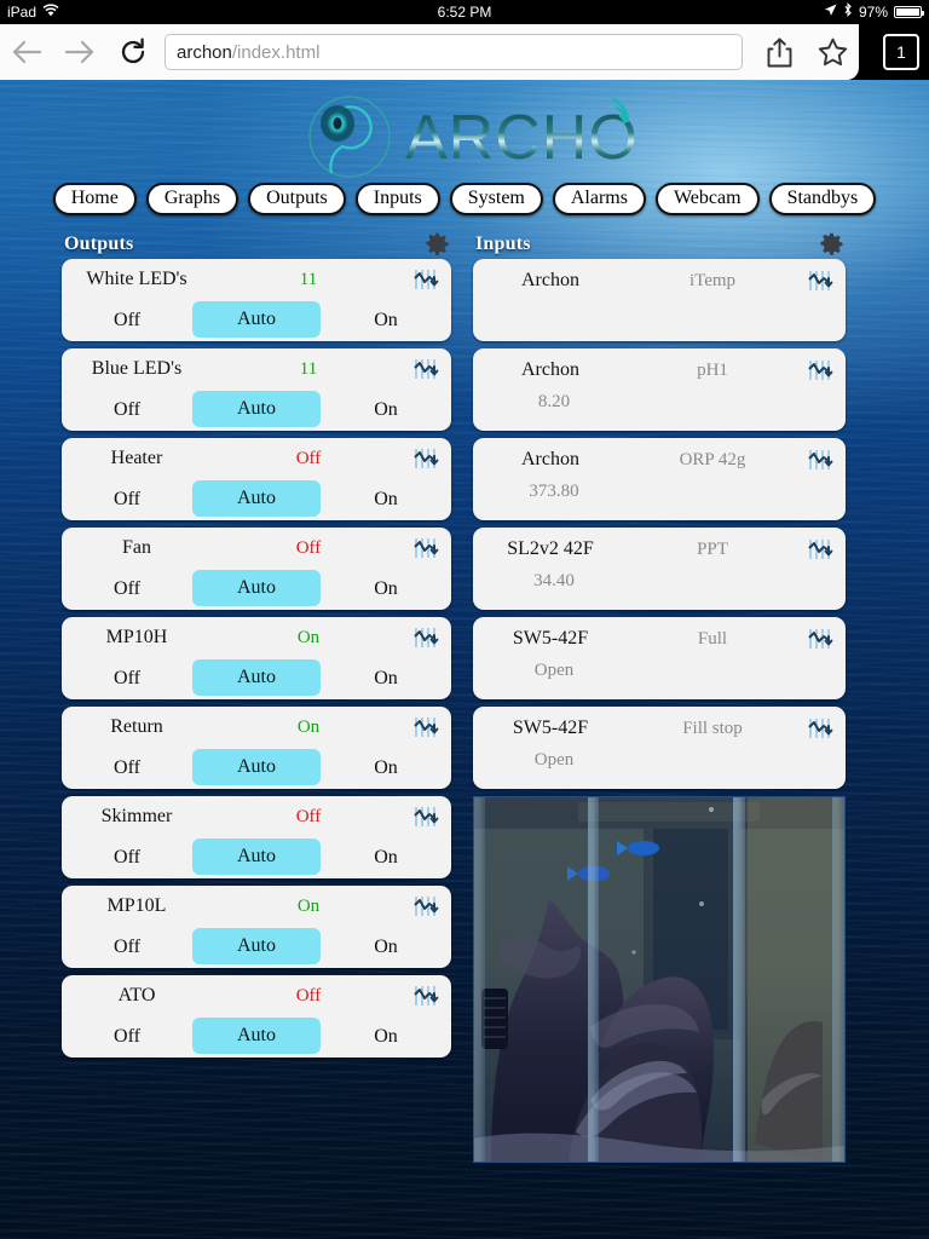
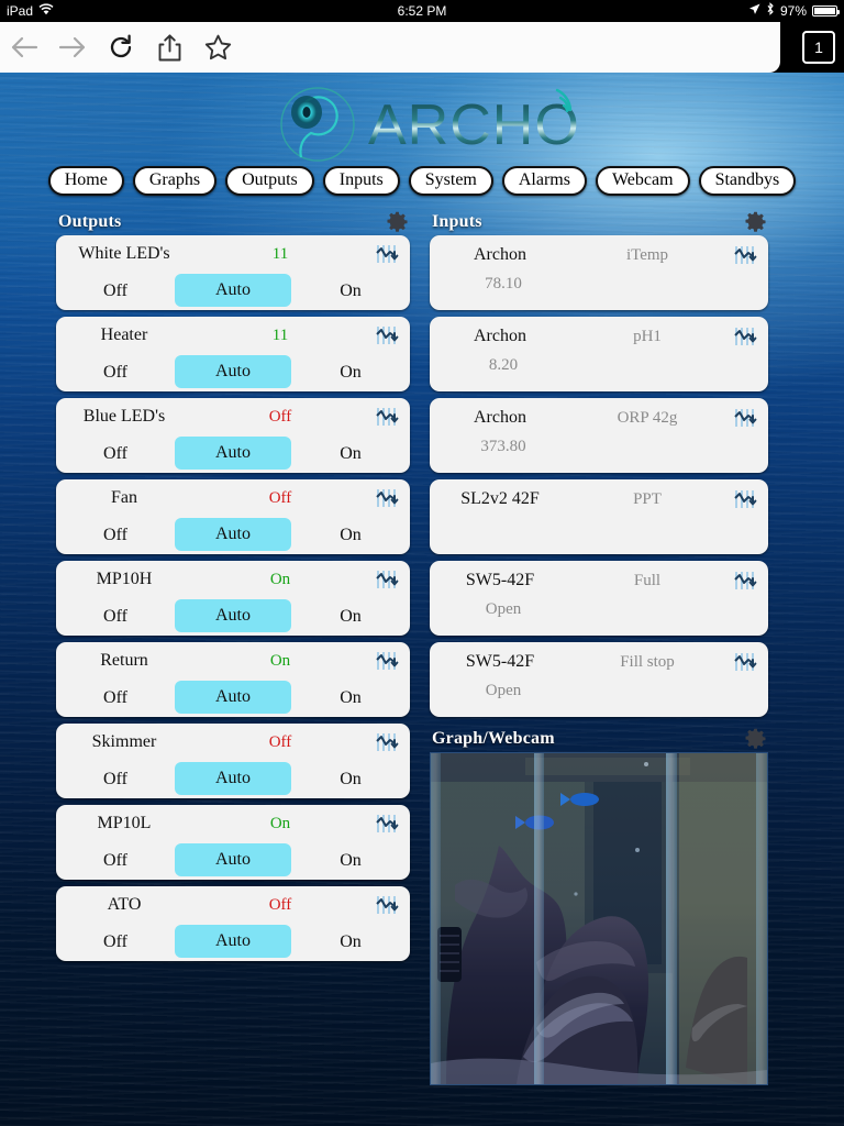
  iPad
  6:52 PM
  97%
- archon
- /index.html
  1
  ARCHO
  Home
  Graphs
  Outputs
  Inputs
  System
  Alarms
  Webcam
  Standbys
  Outputs
  White LED's
  11
  Off
  Auto
  On
- Blue LED's
+ Heater
  11
  Off
  Auto
  On
- Heater
+ Blue LED's
  Off
  Off
  Auto
  On
  Fan
  Off
  Off
  Auto
  On
  MP10H
  On
  Off
  Auto
  On
  Return
  On
  Off
  Auto
  On
  Skimmer
  Off
  Off
  Auto
  On
  MP10L
  On
  Off
  Auto
  On
  ATO
  Off
  Off
  Auto
  On
  Inputs
  Archon
  iTemp
+ 78.10
  Archon
  pH1
  8.20
  Archon
  ORP 42g
  373.80
  SL2v2 42F
  PPT
- 34.40
  SW5-42F
  Full
  Open
  SW5-42F
  Fill stop
  Open
+ Graph/Webcam
